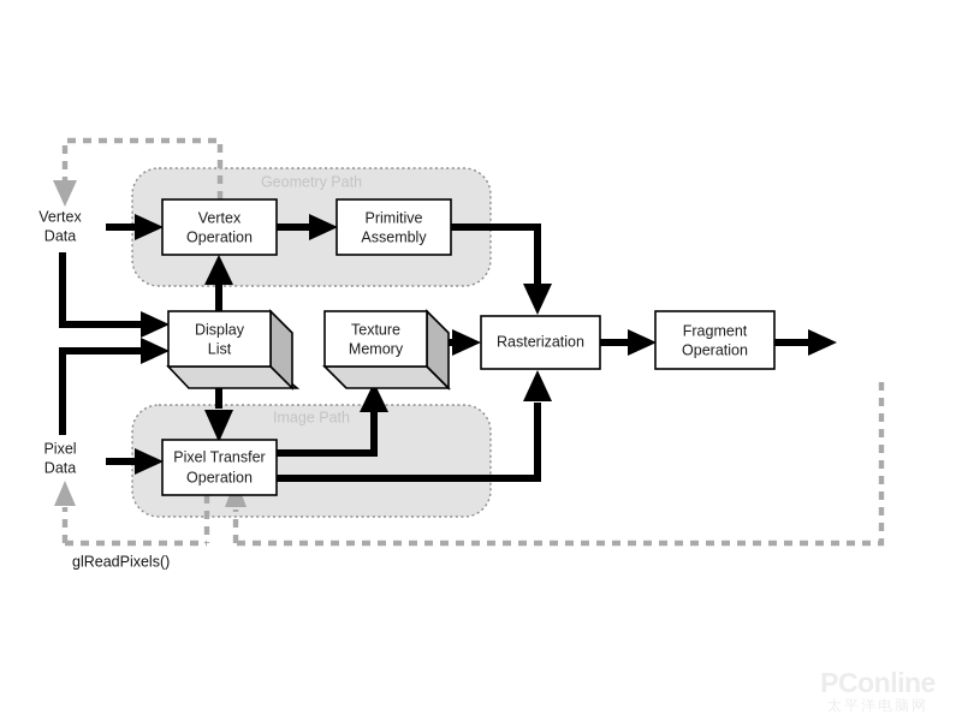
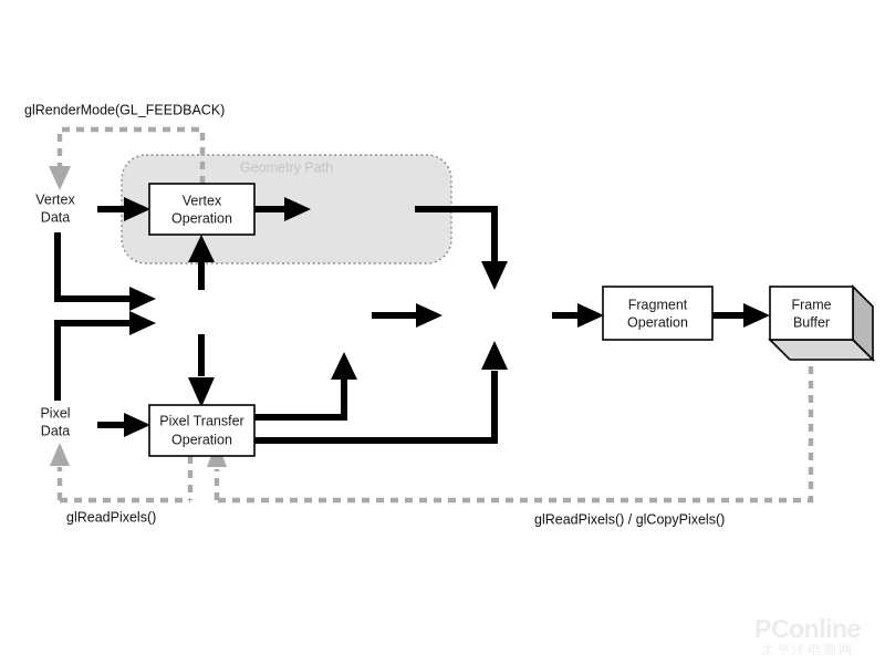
  Geometry Path
- Image Path
  Vertex
  Operation
- Primitive
- Assembly
- Display
- List
- Texture
- Memory
- Rasterization
  Fragment
  Operation
+ Frame
+ Buffer
  Pixel Transfer
  Operation
  Vertex
  Data
  Pixel
  Data
+ glRenderMode(GL_FEEDBACK)
  glReadPixels()
+ glReadPixels() / glCopyPixels()
